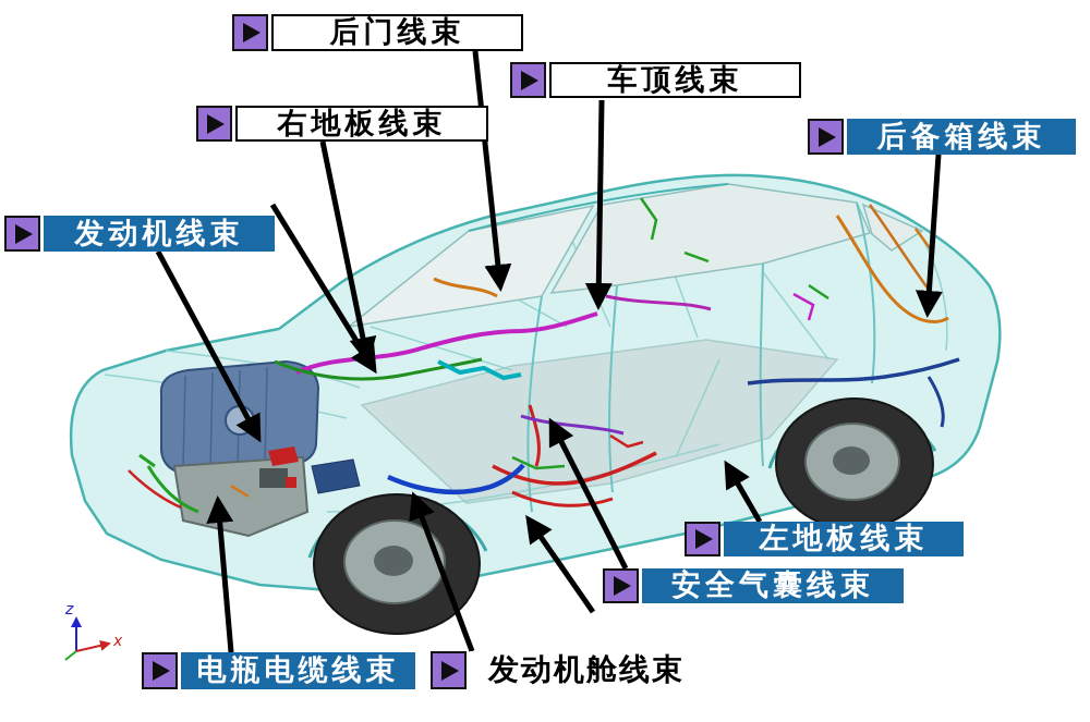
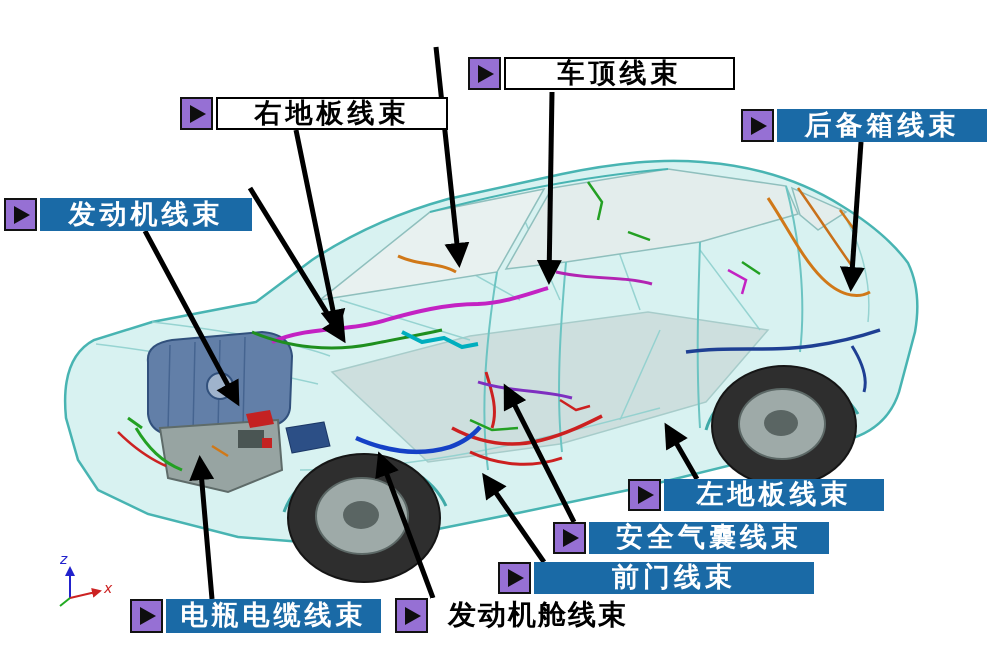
  z
  x
- 后门线束
  车顶线束
  右地板线束
  发动机线束
  后备箱线束
  左地板线束
  安全气囊线束
+ 前门线束
  电瓶电缆线束
  发动机舱线束
